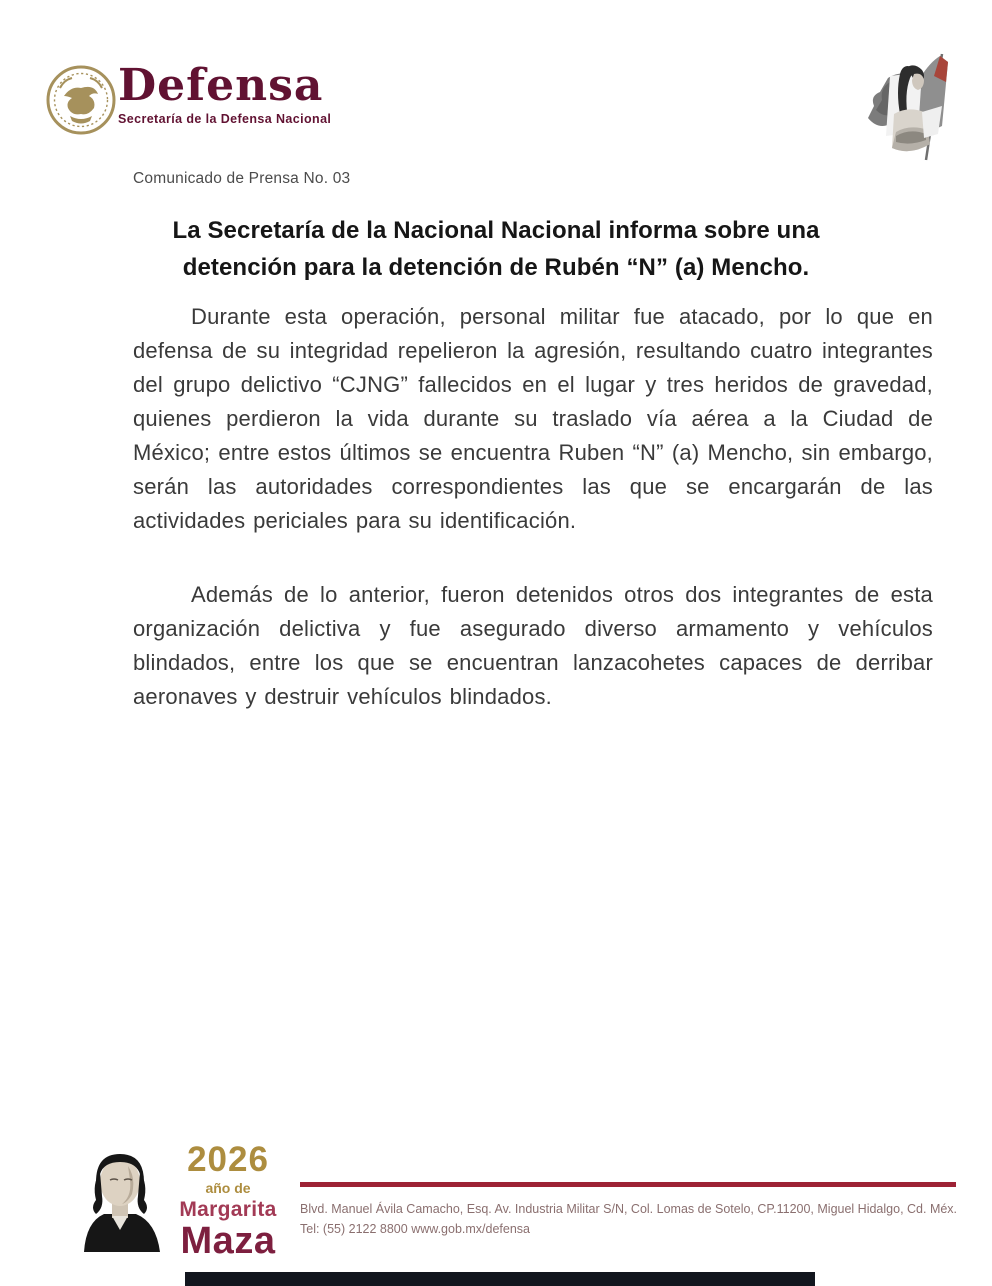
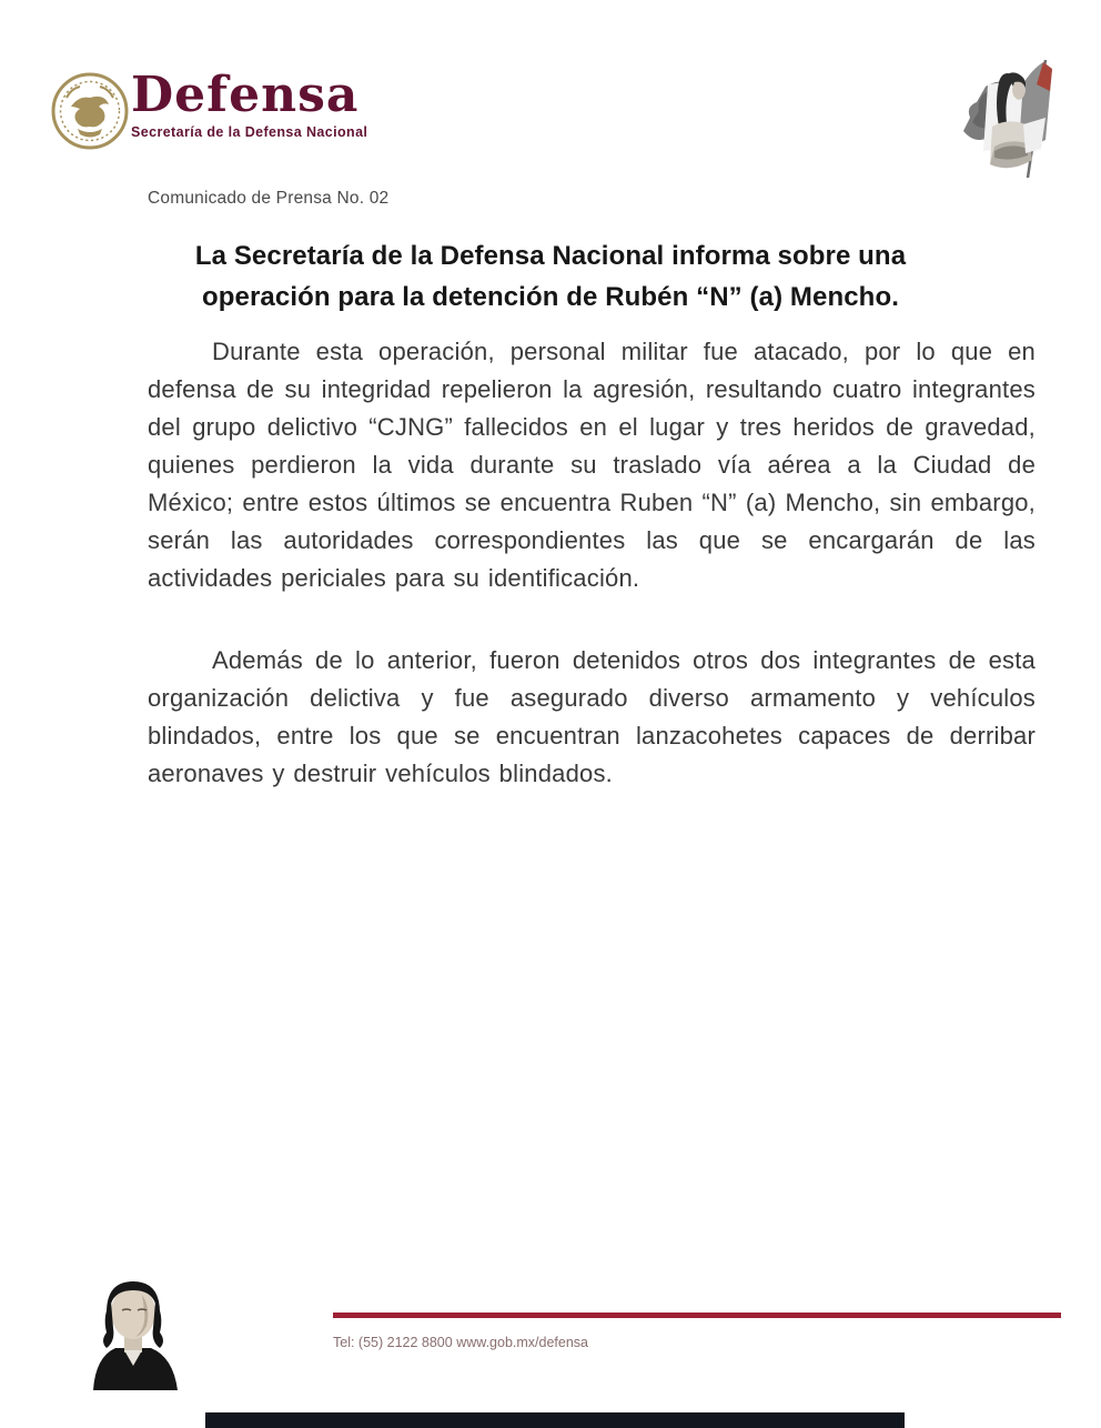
  Defensa
  Secretaría de la Defensa Nacional
- Comunicado de Prensa No. 03
+ Comunicado de Prensa No. 02
- La Secretaría de la Nacional Nacional informa sobre una
+ La Secretaría de la Defensa Nacional informa sobre una
- detención para la detención de Rubén “N” (a) Mencho.
+ operación para la detención de Rubén “N” (a) Mencho.
  Durante esta operación, personal militar fue atacado, por lo que en defensa de su integridad repelieron la agresión, resultando cuatro integrantes del grupo delictivo “CJNG” fallecidos en el lugar y tres heridos de gravedad, quienes perdieron la vida durante su traslado vía aérea a la Ciudad de México; entre estos últimos se encuentra Ruben “N” (a) Mencho, sin embargo, serán las autoridades correspondientes las que se encargarán de las actividades periciales para su identificación.
  Además de lo anterior, fueron detenidos otros dos integrantes de esta organización delictiva y fue asegurado diverso armamento y vehículos blindados, entre los que se encuentran lanzacohetes capaces de derribar aeronaves y destruir vehículos blindados.
- 2026
- año de
- Margarita
- Maza
- Blvd. Manuel Ávila Camacho, Esq. Av. Industria Militar S/N, Col. Lomas de Sotelo, CP.11200, Miguel Hidalgo, Cd. Méx.
  Tel: (55) 2122 8800 www.gob.mx/defensa
